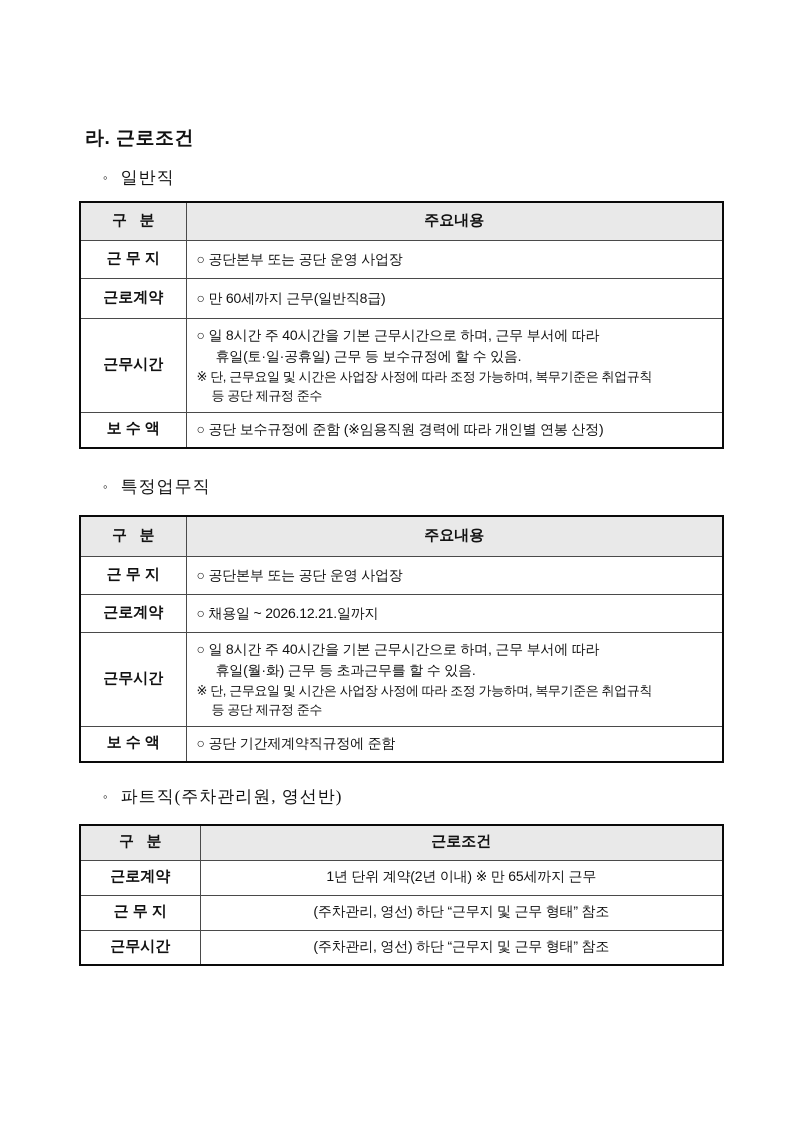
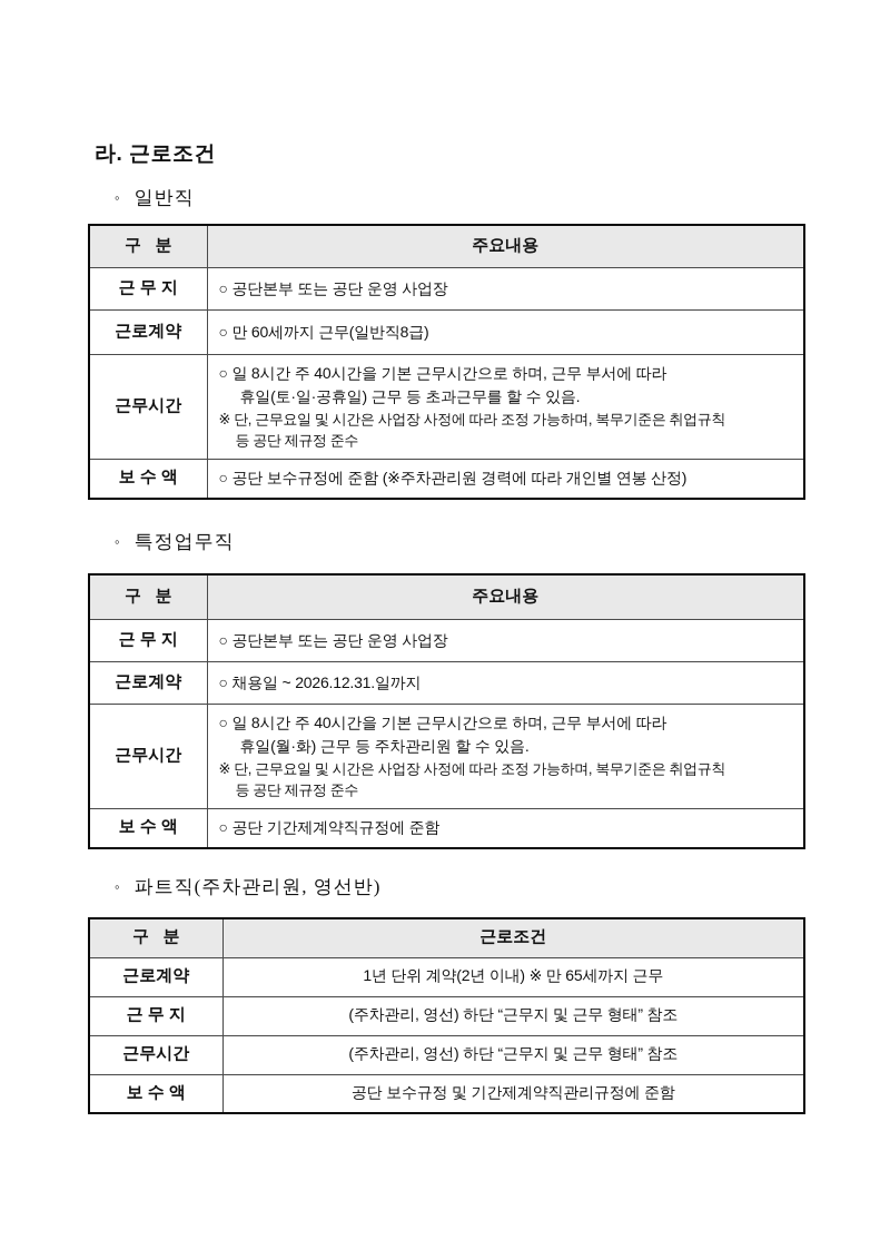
  라. 근로조건
  ◦
  일반직
  구 분	주요내용
  근 무 지	○ 공단본부 또는 공단 운영 사업장
  근로계약	○ 만 60세까지 근무(일반직8급)
- 근무시간	○ 일 8시간 주 40시간을 기본 근무시간으로 하며, 근무 부서에 따라 휴일(토·일·공휴일) 근무 등 보수규정에 할 수 있음. ※ 단, 근무요일 및 시간은 사업장 사정에 따라 조정 가능하며, 복무기준은 취업규칙 등 공단 제규정 준수
+ 근무시간	○ 일 8시간 주 40시간을 기본 근무시간으로 하며, 근무 부서에 따라 휴일(토·일·공휴일) 근무 등 초과근무를 할 수 있음. ※ 단, 근무요일 및 시간은 사업장 사정에 따라 조정 가능하며, 복무기준은 취업규칙 등 공단 제규정 준수
- 보 수 액	○ 공단 보수규정에 준함 (※임용직원 경력에 따라 개인별 연봉 산정)
+ 보 수 액	○ 공단 보수규정에 준함 (※주차관리원 경력에 따라 개인별 연봉 산정)
  ◦
  특정업무직
  구 분	주요내용
  근 무 지	○ 공단본부 또는 공단 운영 사업장
- 근로계약	○ 채용일 ~ 2026.12.21.일까지
+ 근로계약	○ 채용일 ~ 2026.12.31.일까지
- 근무시간	○ 일 8시간 주 40시간을 기본 근무시간으로 하며, 근무 부서에 따라 휴일(월·화) 근무 등 초과근무를 할 수 있음. ※ 단, 근무요일 및 시간은 사업장 사정에 따라 조정 가능하며, 복무기준은 취업규칙 등 공단 제규정 준수
+ 근무시간	○ 일 8시간 주 40시간을 기본 근무시간으로 하며, 근무 부서에 따라 휴일(월·화) 근무 등 주차관리원 할 수 있음. ※ 단, 근무요일 및 시간은 사업장 사정에 따라 조정 가능하며, 복무기준은 취업규칙 등 공단 제규정 준수
  보 수 액	○ 공단 기간제계약직규정에 준함
  ◦
  파트직(주차관리원, 영선반)
  구 분	근로조건
  근로계약	1년 단위 계약(2년 이내) ※ 만 65세까지 근무
  근 무 지	(주차관리, 영선) 하단 “근무지 및 근무 형태” 참조
  근무시간	(주차관리, 영선) 하단 “근무지 및 근무 형태” 참조
+ 보 수 액	공단 보수규정 및 기간제계약직관리규정에 준함
